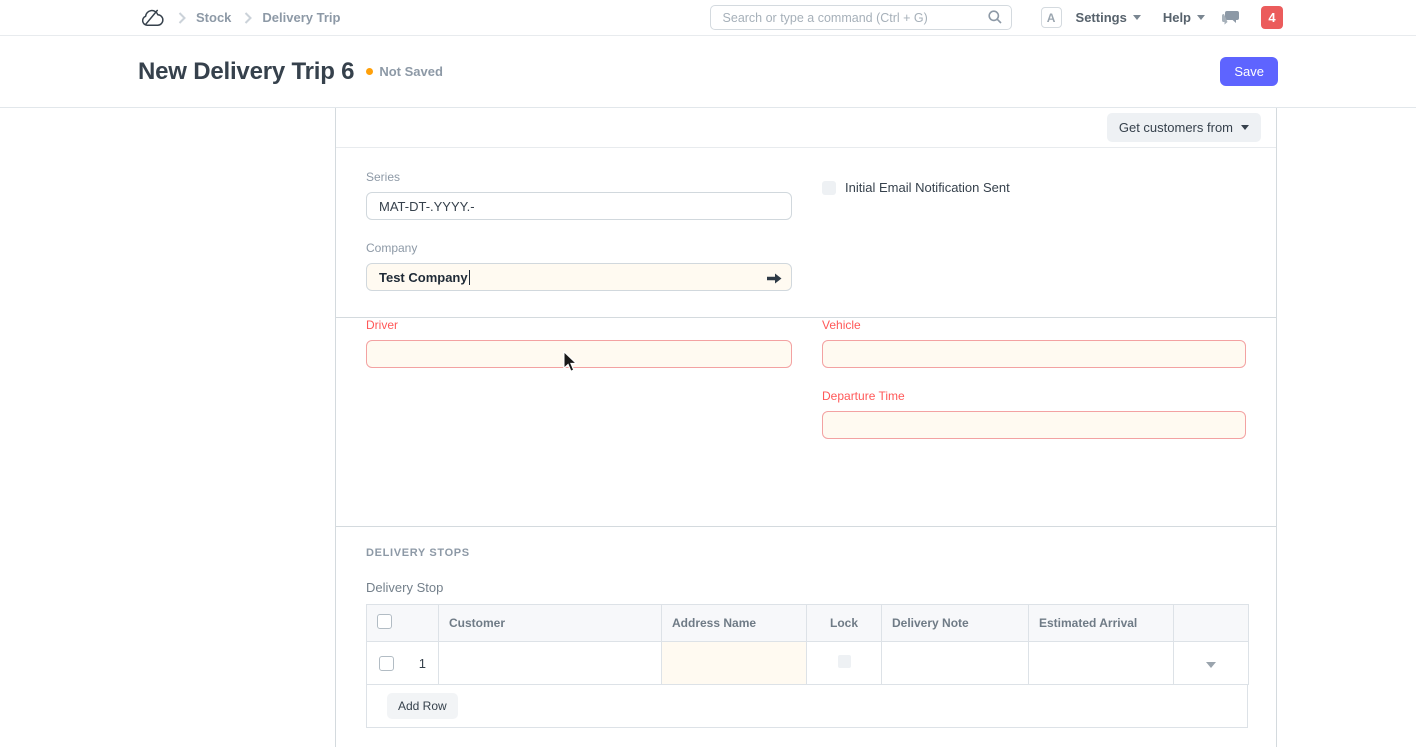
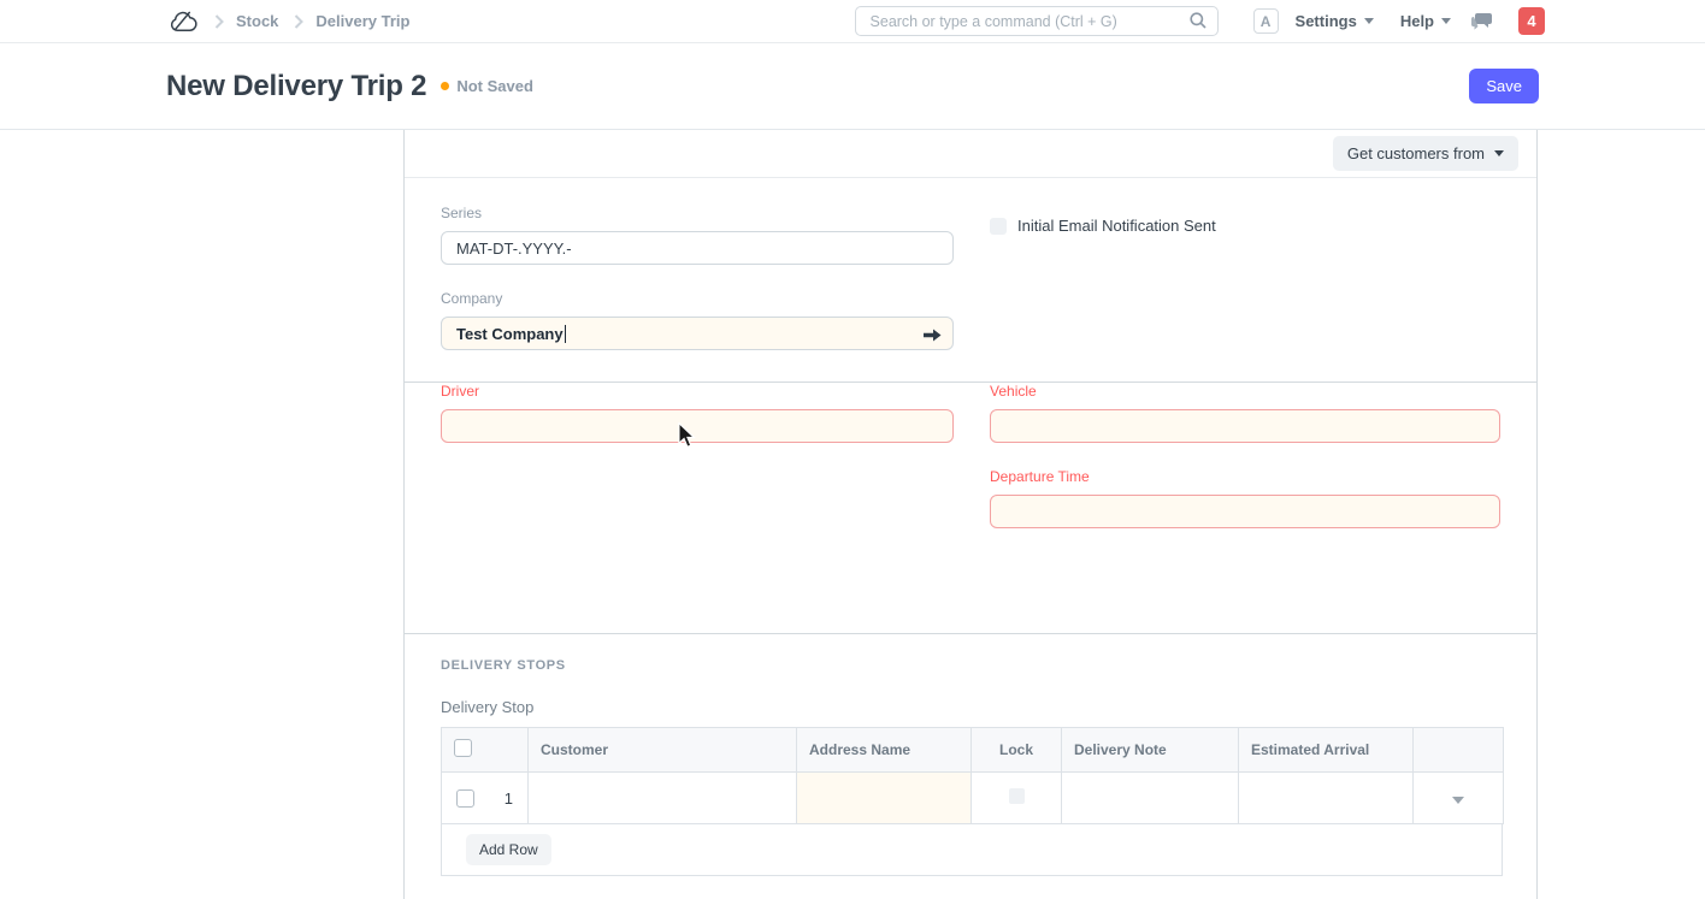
  Stock
  Delivery Trip
  Search or type a command (Ctrl + G)
  A
  Settings
  Help
  4
- New Delivery Trip 6
+ New Delivery Trip 2
  Not Saved
  Save
  Get customers from
  Series
  MAT-DT-.YYYY.-
  Company
  Test Company
  Initial Email Notification Sent
  Driver
  Vehicle
  Departure Time
  DELIVERY STOPS
  Delivery Stop
  	Customer	Address Name	Lock	Delivery Note	Estimated Arrival
  1
  Add Row
